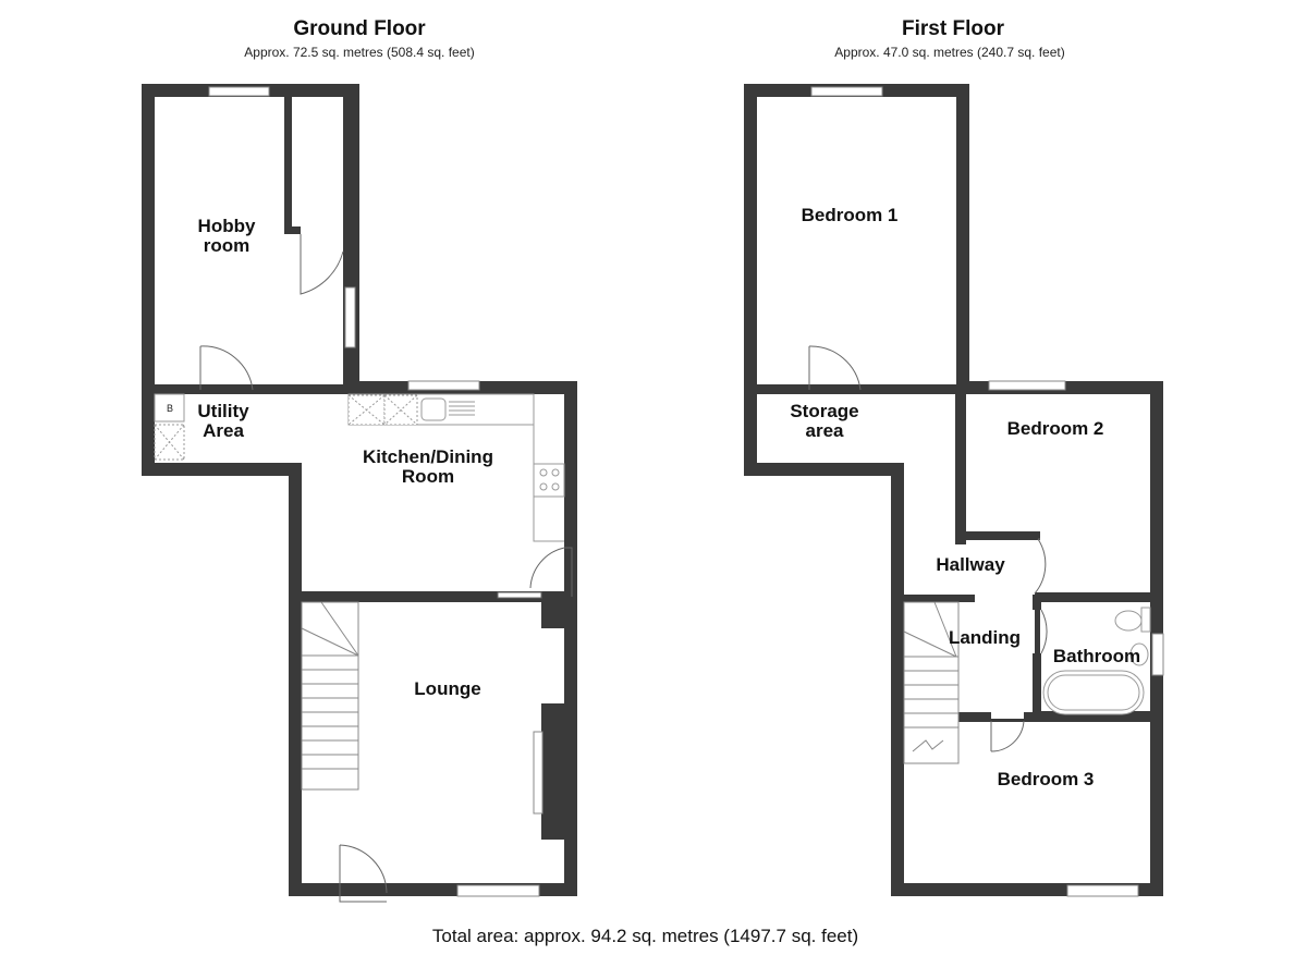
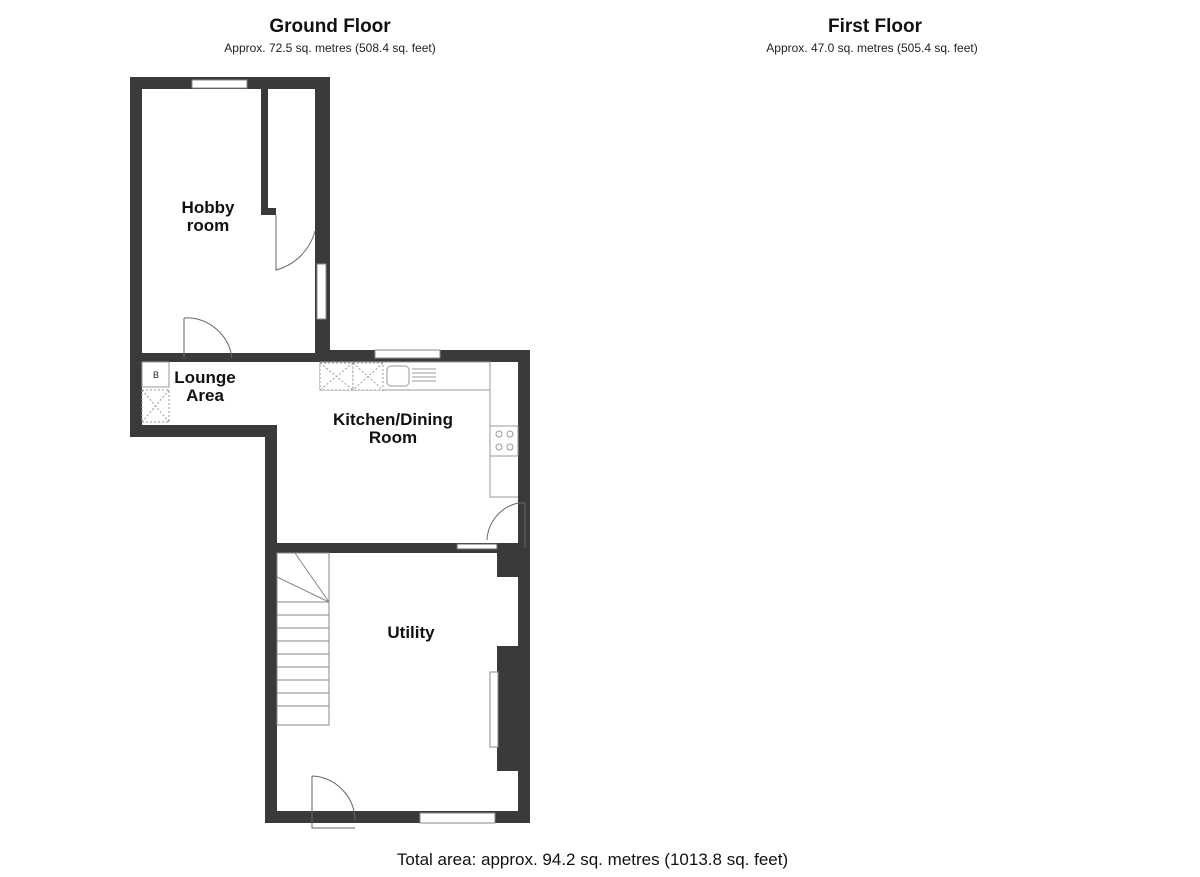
  Ground Floor
  Approx. 72.5 sq. metres (508.4 sq. feet)
  First Floor
- Approx. 47.0 sq. metres (240.7 sq. feet)
+ Approx. 47.0 sq. metres (505.4 sq. feet)
  B
  Hobby
  room
- Utility
+ Lounge
  Area
  Kitchen/Dining
  Room
- Lounge
+ Utility
- Bedroom 1
- Storage
- area
- Bedroom 2
- Hallway
- Landing
- Bathroom
- Bedroom 3
- Total area: approx. 94.2 sq. metres (1497.7 sq. feet)
+ Total area: approx. 94.2 sq. metres (1013.8 sq. feet)
